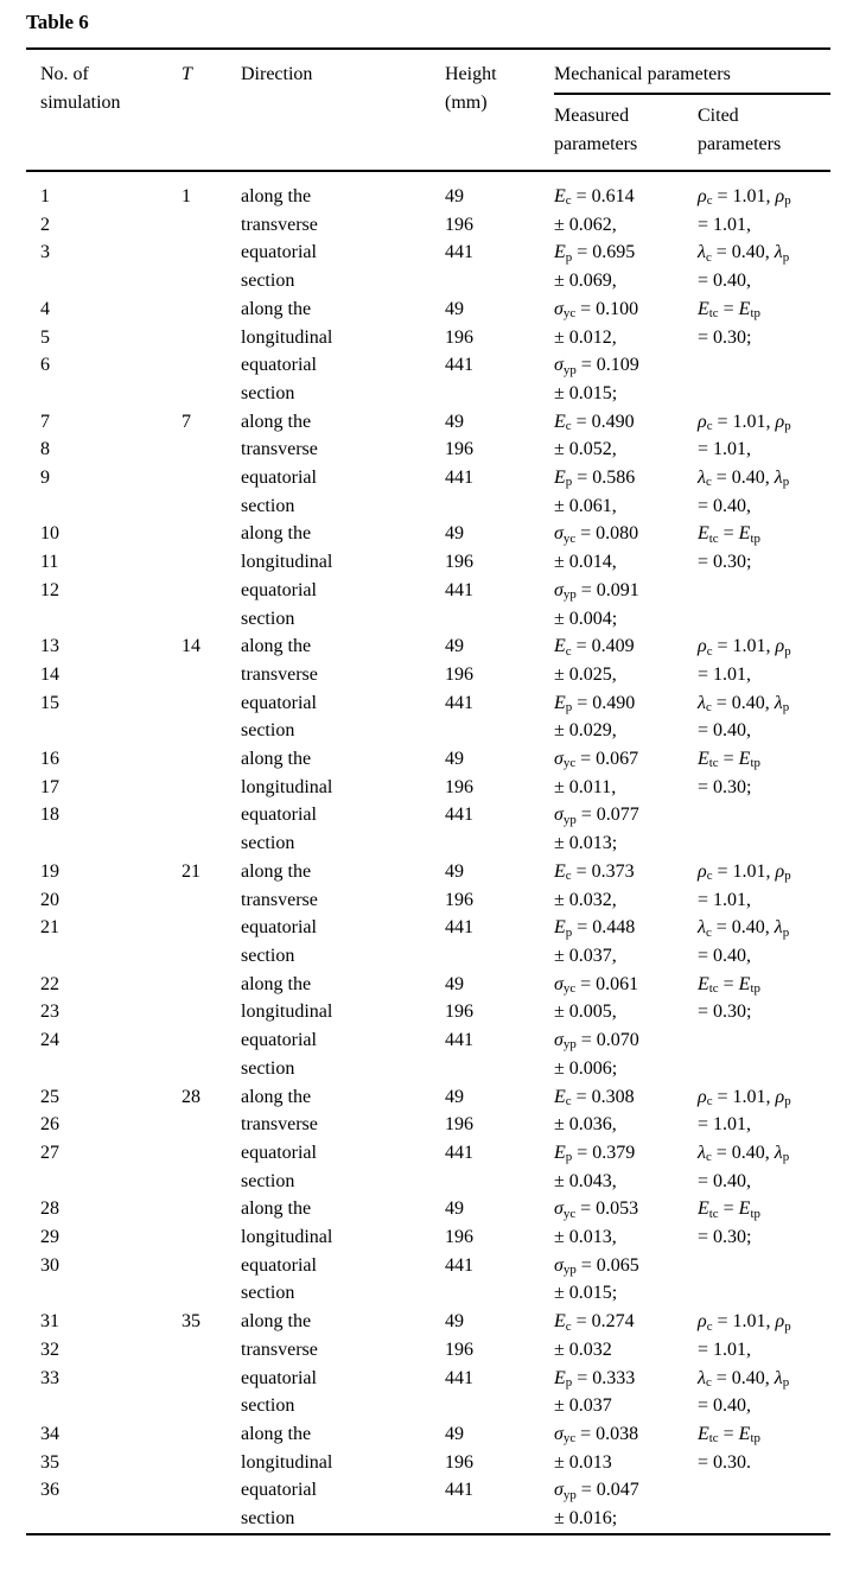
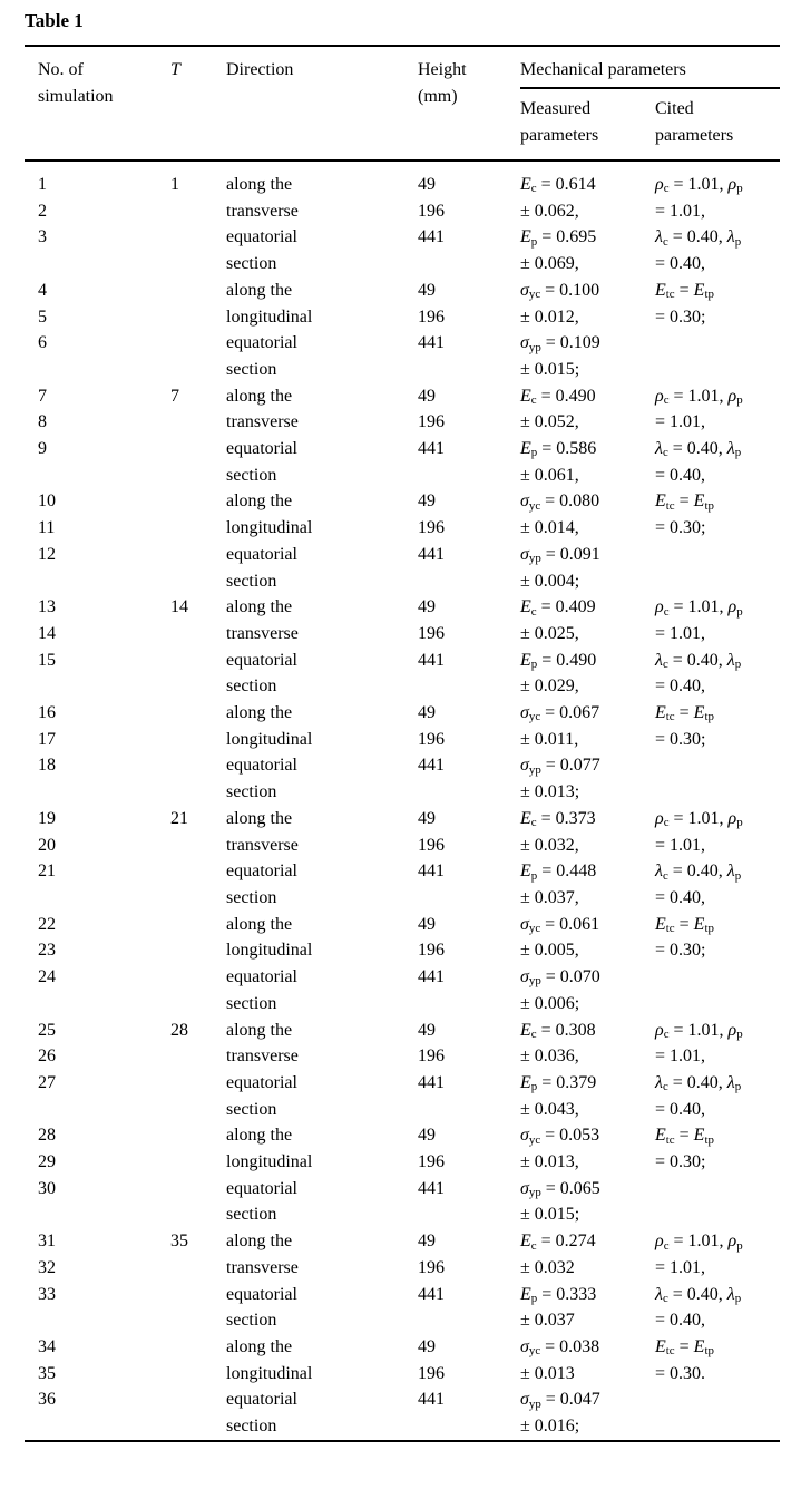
- Table 6
+ Table 1
  No. ofsimulation	T	Direction	Height(mm)	Mechanical parameters
  Measuredparameters	Citedparameters
  123456	1	along thetransverseequatorialsectionalong thelongitudinalequatorialsection	4919644149196441	Ec = 0.614± 0.062,Ep = 0.695± 0.069,σyc = 0.100± 0.012,σyp = 0.109± 0.015;	ρc = 1.01, ρp= 1.01,λc = 0.40, λp= 0.40,Etc = Etp= 0.30;
  789101112	7	along thetransverseequatorialsectionalong thelongitudinalequatorialsection	4919644149196441	Ec = 0.490± 0.052,Ep = 0.586± 0.061,σyc = 0.080± 0.014,σyp = 0.091± 0.004;	ρc = 1.01, ρp= 1.01,λc = 0.40, λp= 0.40,Etc = Etp= 0.30;
  131415161718	14	along thetransverseequatorialsectionalong thelongitudinalequatorialsection	4919644149196441	Ec = 0.409± 0.025,Ep = 0.490± 0.029,σyc = 0.067± 0.011,σyp = 0.077± 0.013;	ρc = 1.01, ρp= 1.01,λc = 0.40, λp= 0.40,Etc = Etp= 0.30;
  192021222324	21	along thetransverseequatorialsectionalong thelongitudinalequatorialsection	4919644149196441	Ec = 0.373± 0.032,Ep = 0.448± 0.037,σyc = 0.061± 0.005,σyp = 0.070± 0.006;	ρc = 1.01, ρp= 1.01,λc = 0.40, λp= 0.40,Etc = Etp= 0.30;
  252627282930	28	along thetransverseequatorialsectionalong thelongitudinalequatorialsection	4919644149196441	Ec = 0.308± 0.036,Ep = 0.379± 0.043,σyc = 0.053± 0.013,σyp = 0.065± 0.015;	ρc = 1.01, ρp= 1.01,λc = 0.40, λp= 0.40,Etc = Etp= 0.30;
  313233343536	35	along thetransverseequatorialsectionalong thelongitudinalequatorialsection	4919644149196441	Ec = 0.274± 0.032Ep = 0.333± 0.037σyc = 0.038± 0.013σyp = 0.047± 0.016;	ρc = 1.01, ρp= 1.01,λc = 0.40, λp= 0.40,Etc = Etp= 0.30.
